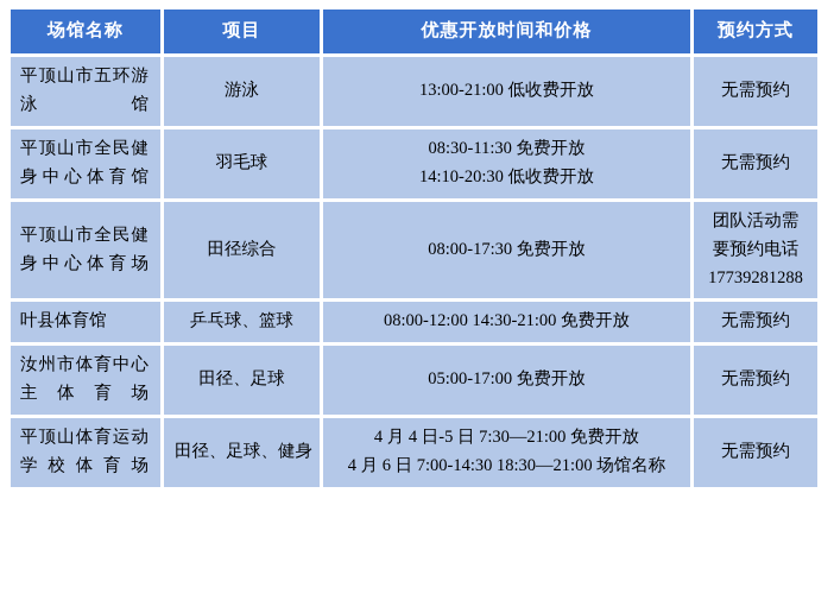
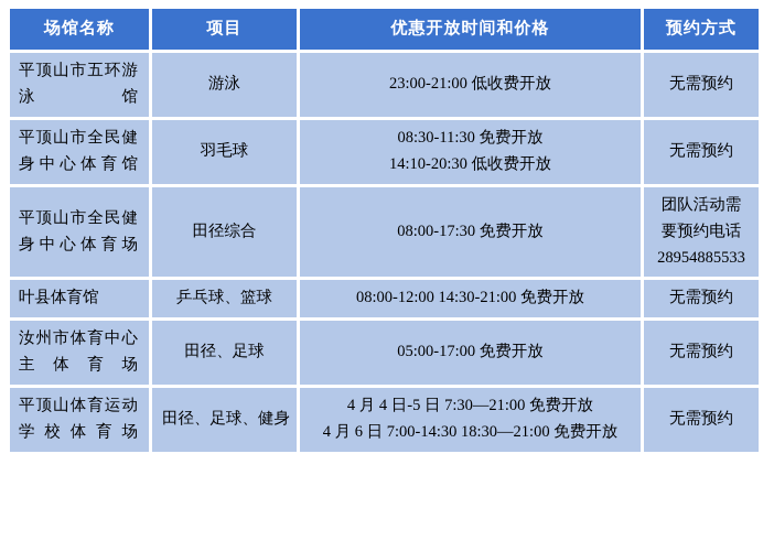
  场馆名称	项目	优惠开放时间和价格	预约方式
- 平顶山市五环游泳馆	游泳	13:00-21:00 低收费开放	无需预约
+ 平顶山市五环游泳馆	游泳	23:00-21:00 低收费开放	无需预约
  平顶山市全民健身中心体育馆	羽毛球	08:30-11:30 免费开放14:10-20:30 低收费开放	无需预约
- 平顶山市全民健身中心体育场	田径综合	08:00-17:30 免费开放	团队活动需要预约电话17739281288
+ 平顶山市全民健身中心体育场	田径综合	08:00-17:30 免费开放	团队活动需要预约电话28954885533
  叶县体育馆	乒乓球、篮球	08:00-12:00 14:30-21:00 免费开放	无需预约
  汝州市体育中心主体育场	田径、足球	05:00-17:00 免费开放	无需预约
- 平顶山体育运动学校体育场	田径、足球、健身	4 月 4 日-5 日 7:30—21:00 免费开放4 月 6 日 7:00-14:30 18:30—21:00 场馆名称	无需预约
+ 平顶山体育运动学校体育场	田径、足球、健身	4 月 4 日-5 日 7:30—21:00 免费开放4 月 6 日 7:00-14:30 18:30—21:00 免费开放	无需预约
